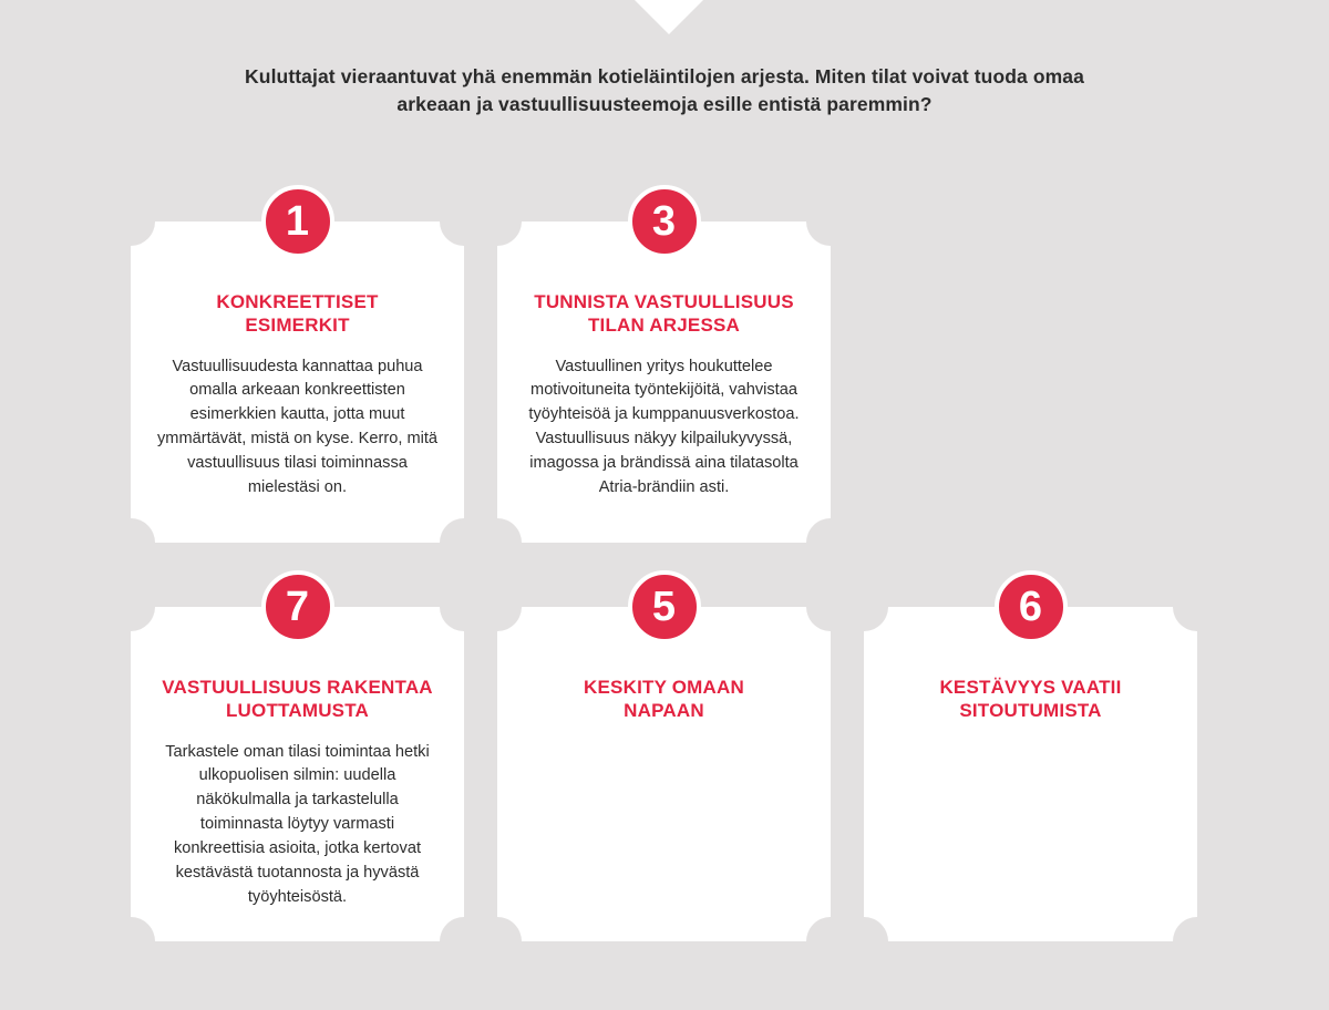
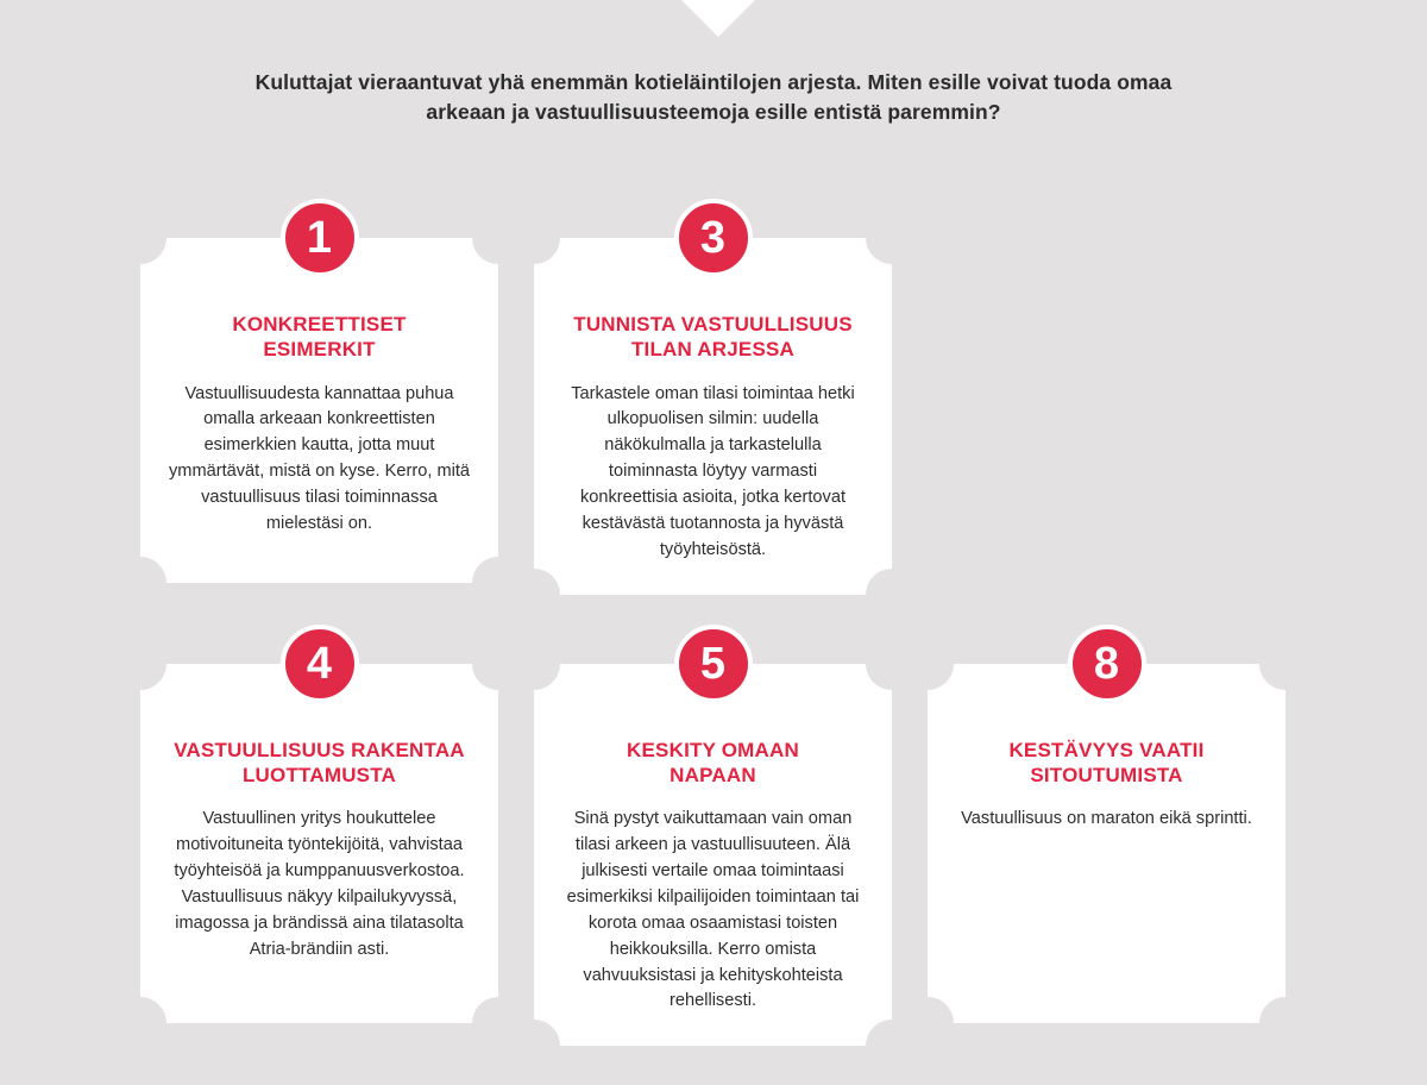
- Kuluttajat vieraantuvat yhä enemmän kotieläintilojen arjesta. Miten tilat voivat tuoda omaa arkeaan ja vastuullisuusteemoja esille entistä paremmin?
+ Kuluttajat vieraantuvat yhä enemmän kotieläintilojen arjesta. Miten esille voivat tuoda omaa arkeaan ja vastuullisuusteemoja esille entistä paremmin?
  1
  KONKREETTISET
  ESIMERKIT
  Vastuullisuudesta kannattaa puhua omalla arkeaan konkreettisten esimerkkien kautta, jotta muut ymmärtävät, mistä on kyse. Kerro, mitä vastuullisuus tilasi toiminnassa mielestäsi on.
  3
  TUNNISTA VASTUULLISUUS
  TILAN ARJESSA
- Vastuullinen yritys houkuttelee motivoituneita työntekijöitä, vahvistaa työyhteisöä ja kumppanuusverkostoa. Vastuullisuus näkyy kilpailukyvyssä, imagossa ja brändissä aina tilatasolta Atria-brändiin asti.
+ Tarkastele oman tilasi toimintaa hetki ulkopuolisen silmin: uudella näkökulmalla ja tarkastelulla toiminnasta löytyy varmasti konkreettisia asioita, jotka kertovat kestävästä tuotannosta ja hyvästä työyhteisöstä.
- 7
+ 4
  VASTUULLISUUS RAKENTAA
  LUOTTAMUSTA
- Tarkastele oman tilasi toimintaa hetki ulkopuolisen silmin: uudella näkökulmalla ja tarkastelulla toiminnasta löytyy varmasti konkreettisia asioita, jotka kertovat kestävästä tuotannosta ja hyvästä työyhteisöstä.
+ Vastuullinen yritys houkuttelee motivoituneita työntekijöitä, vahvistaa työyhteisöä ja kumppanuusverkostoa. Vastuullisuus näkyy kilpailukyvyssä, imagossa ja brändissä aina tilatasolta Atria-brändiin asti.
  5
  KESKITY OMAAN
  NAPAAN
+ Sinä pystyt vaikuttamaan vain oman tilasi arkeen ja vastuullisuuteen. Älä julkisesti vertaile omaa toimintaasi esimerkiksi kilpailijoiden toimintaan tai korota omaa osaamistasi toisten heikkouksilla. Kerro omista vahvuuksistasi ja kehityskohteista rehellisesti.
- 6
+ 8
  KESTÄVYYS VAATII
  SITOUTUMISTA
+ Vastuullisuus on maraton eikä sprintti.
